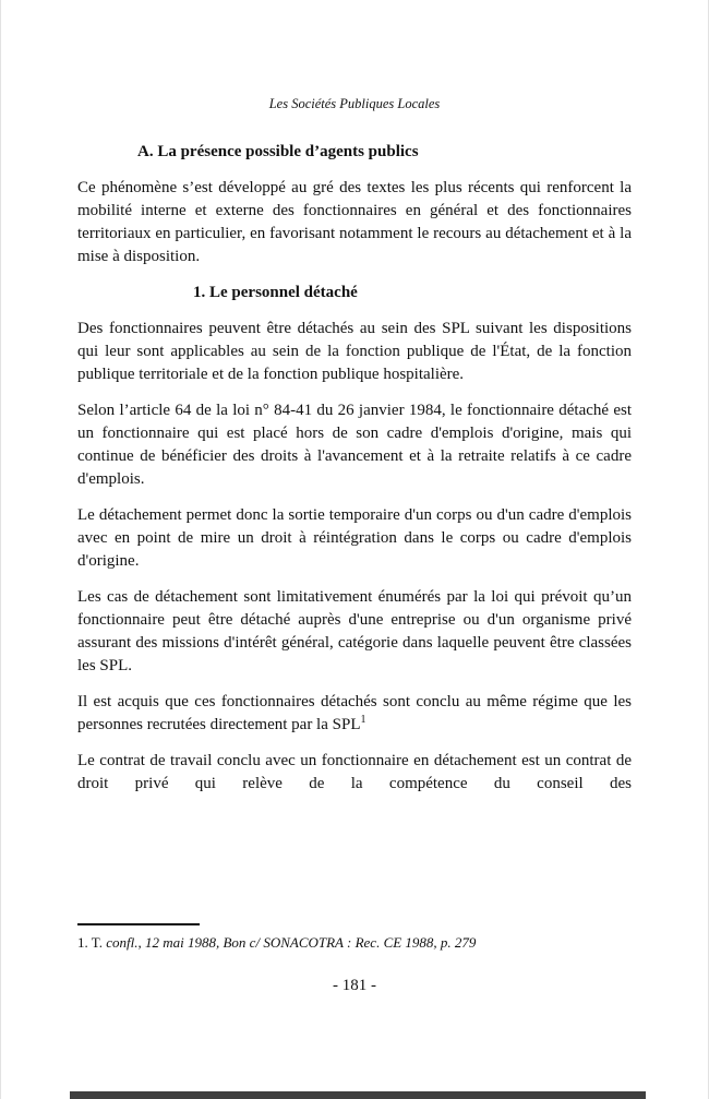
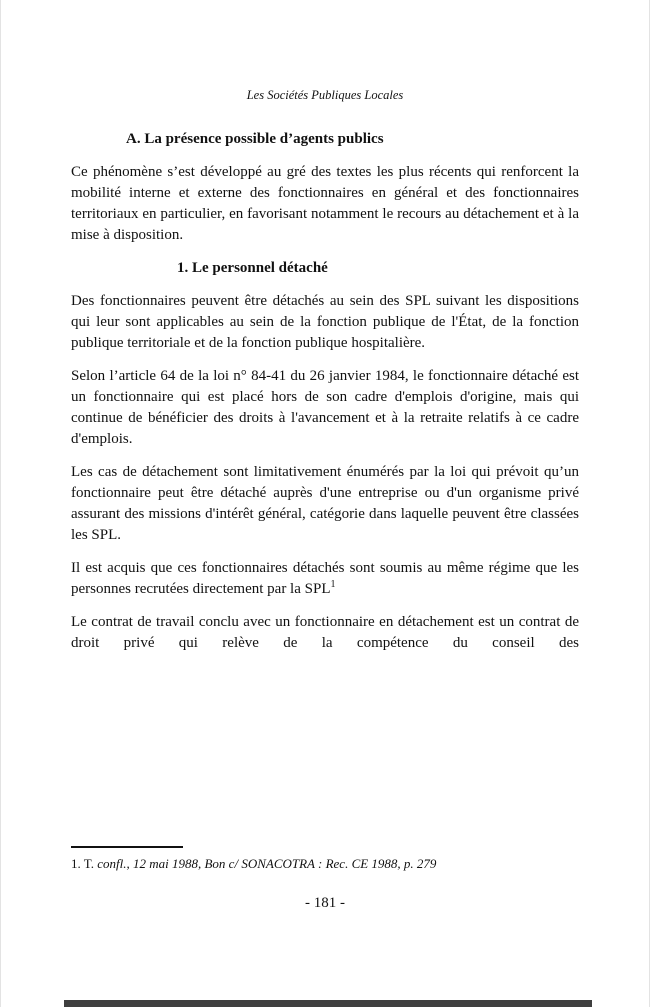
  Les Sociétés Publiques Locales
  A. La présence possible d’agents publics
  Ce phénomène s’est développé au gré des textes les plus récents qui renforcent la mobilité interne et externe des fonctionnaires en général et des fonctionnaires territoriaux en particulier, en favorisant notamment le recours au détachement et à la mise à disposition.
  1. Le personnel détaché
  Des fonctionnaires peuvent être détachés au sein des SPL suivant les dispositions qui leur sont applicables au sein de la fonction publique de l'État, de la fonction publique territoriale et de la fonction publique hospitalière.
  Selon l’article 64 de la loi n° 84-41 du 26 janvier 1984, le fonctionnaire détaché est un fonctionnaire qui est placé hors de son cadre d'emplois d'origine, mais qui continue de bénéficier des droits à l'avancement et à la retraite relatifs à ce cadre d'emplois.
- Le détachement permet donc la sortie temporaire d'un corps ou d'un cadre d'emplois avec en point de mire un droit à réintégration dans le corps ou cadre d'emplois d'origine.
  Les cas de détachement sont limitativement énumérés par la loi qui prévoit qu’un fonctionnaire peut être détaché auprès d'une entreprise ou d'un organisme privé assurant des missions d'intérêt général, catégorie dans laquelle peuvent être classées les SPL.
- Il est acquis que ces fonctionnaires détachés sont conclu au même régime que les personnes recrutées directement par la SPL1
+ Il est acquis que ces fonctionnaires détachés sont soumis au même régime que les personnes recrutées directement par la SPL1
  Le contrat de travail conclu avec un fonctionnaire en détachement est un contrat de droit privé qui relève de la compétence du conseil des
  1. T. confl., 12 mai 1988, Bon c/ SONACOTRA : Rec. CE 1988, p. 279
  - 181 -
